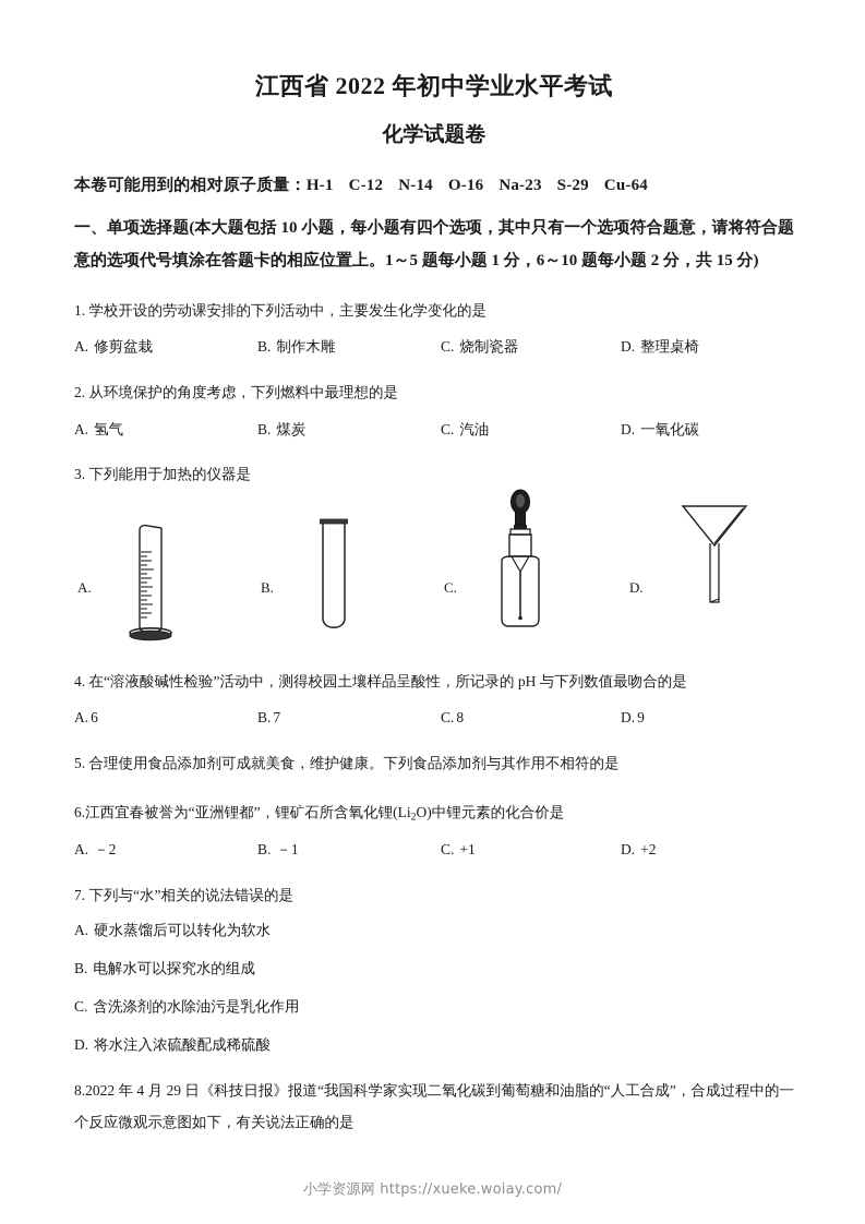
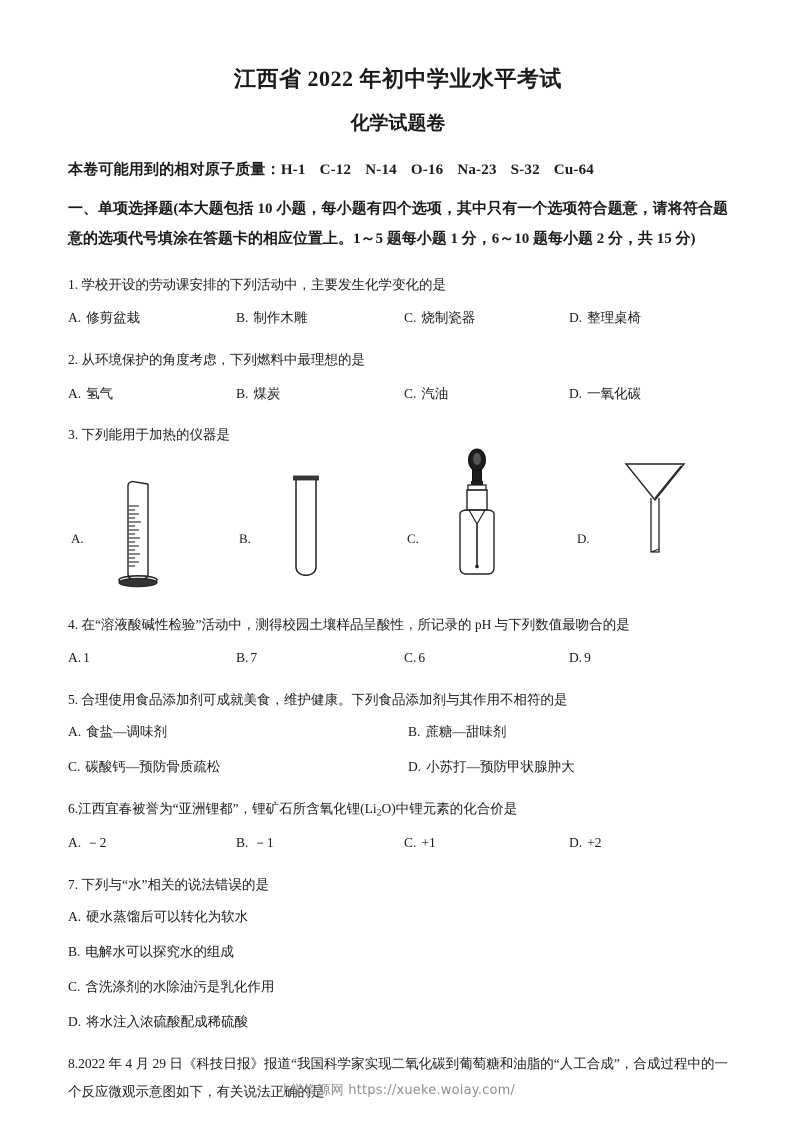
  江西省 2022 年初中学业水平考试
  化学试题卷
- 本卷可能用到的相对原子质量：H-1 C-12 N-14 O-16 Na-23 S-29 Cu-64
+ 本卷可能用到的相对原子质量：H-1 C-12 N-14 O-16 Na-23 S-32 Cu-64
  一、单项选择题(本大题包括 10 小题，每小题有四个选项，其中只有一个选项符合题意，请将符合题意的选项代号填涂在答题卡的相应位置上。1～5 题每小题 1 分，6～10 题每小题 2 分，共 15 分)
  1. 学校开设的劳动课安排的下列活动中，主要发生化学变化的是
  A. 修剪盆栽
  B. 制作木雕
  C. 烧制瓷器
  D. 整理桌椅
  2. 从环境保护的角度考虑，下列燃料中最理想的是
  A. 氢气
  B. 煤炭
  C. 汽油
  D. 一氧化碳
  3. 下列能用于加热的仪器是
  A.
  B.
  C.
  D.
  4. 在“溶液酸碱性检验”活动中，测得校园土壤样品呈酸性，所记录的 pH 与下列数值最吻合的是
- A. 6
+ A. 1
  B. 7
- C. 8
+ C. 6
  D. 9
  5. 合理使用食品添加剂可成就美食，维护健康。下列食品添加剂与其作用不相符的是
+ A. 食盐—调味剂
+ B. 蔗糖—甜味剂
+ C. 碳酸钙—预防骨质疏松
+ D. 小苏打—预防甲状腺肿大
  6.江西宜春被誉为“亚洲锂都”，锂矿石所含氧化锂(Li2O)中锂元素的化合价是
  A. －2
  B. －1
  C. +1
  D. +2
  7. 下列与“水”相关的说法错误的是
  A.
  硬水蒸馏后可以转化为软水
  B.
  电解水可以探究水的组成
  C.
  含洗涤剂的水除油污是乳化作用
  D.
  将水注入浓硫酸配成稀硫酸
  8.2022 年 4 月 29 日《科技日报》报道“我国科学家实现二氧化碳到葡萄糖和油脂的“人工合成”，合成过程中的一个反应微观示意图如下，有关说法正确的是
  小学资源网 https://xueke.woiay.com/
